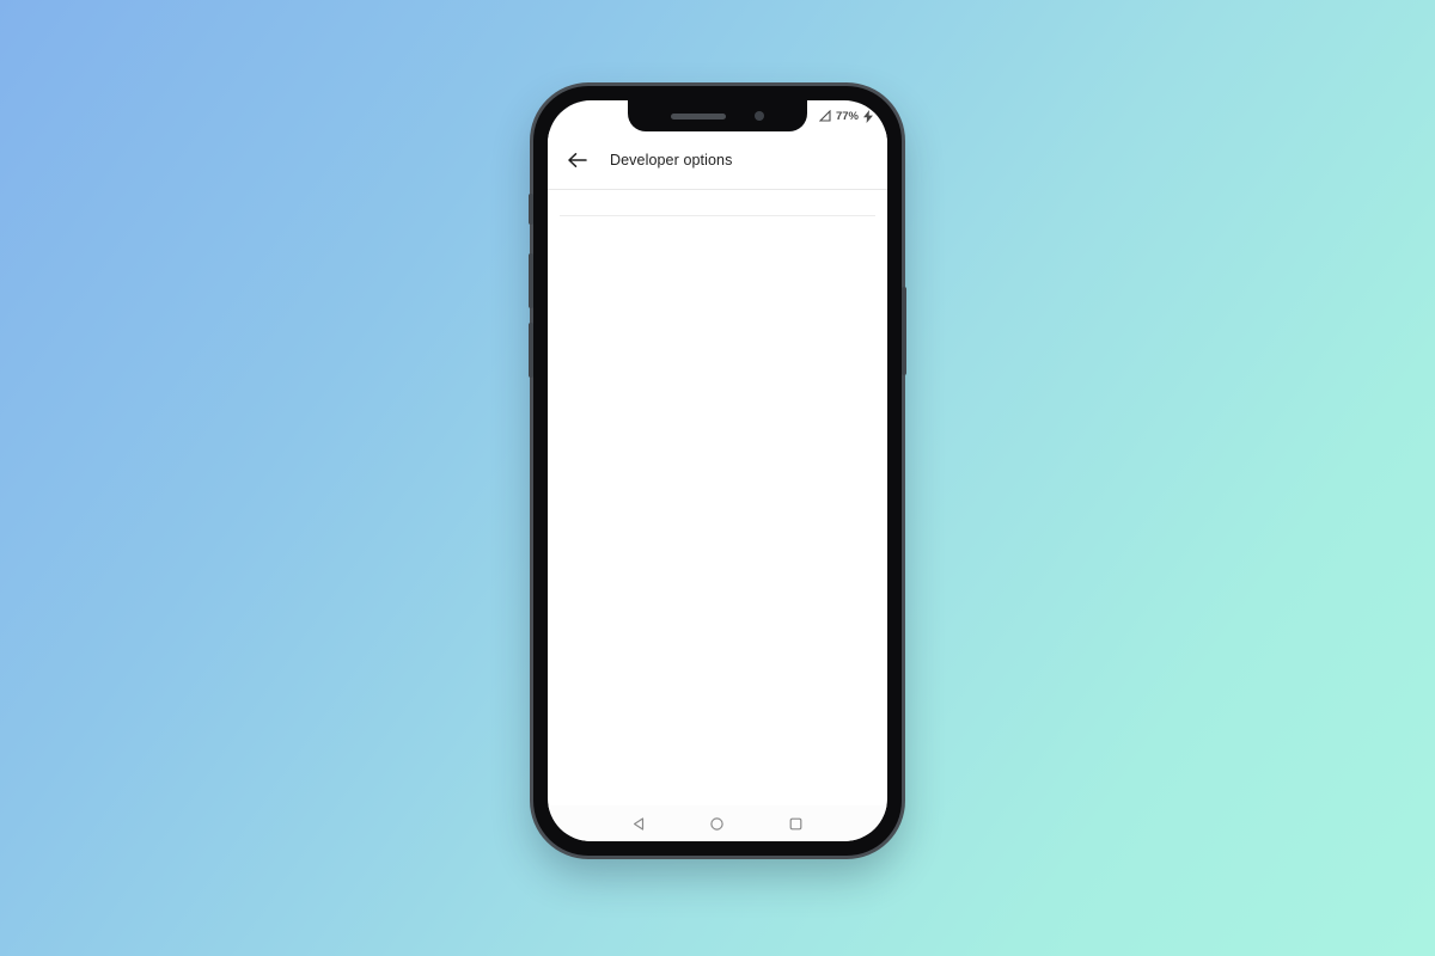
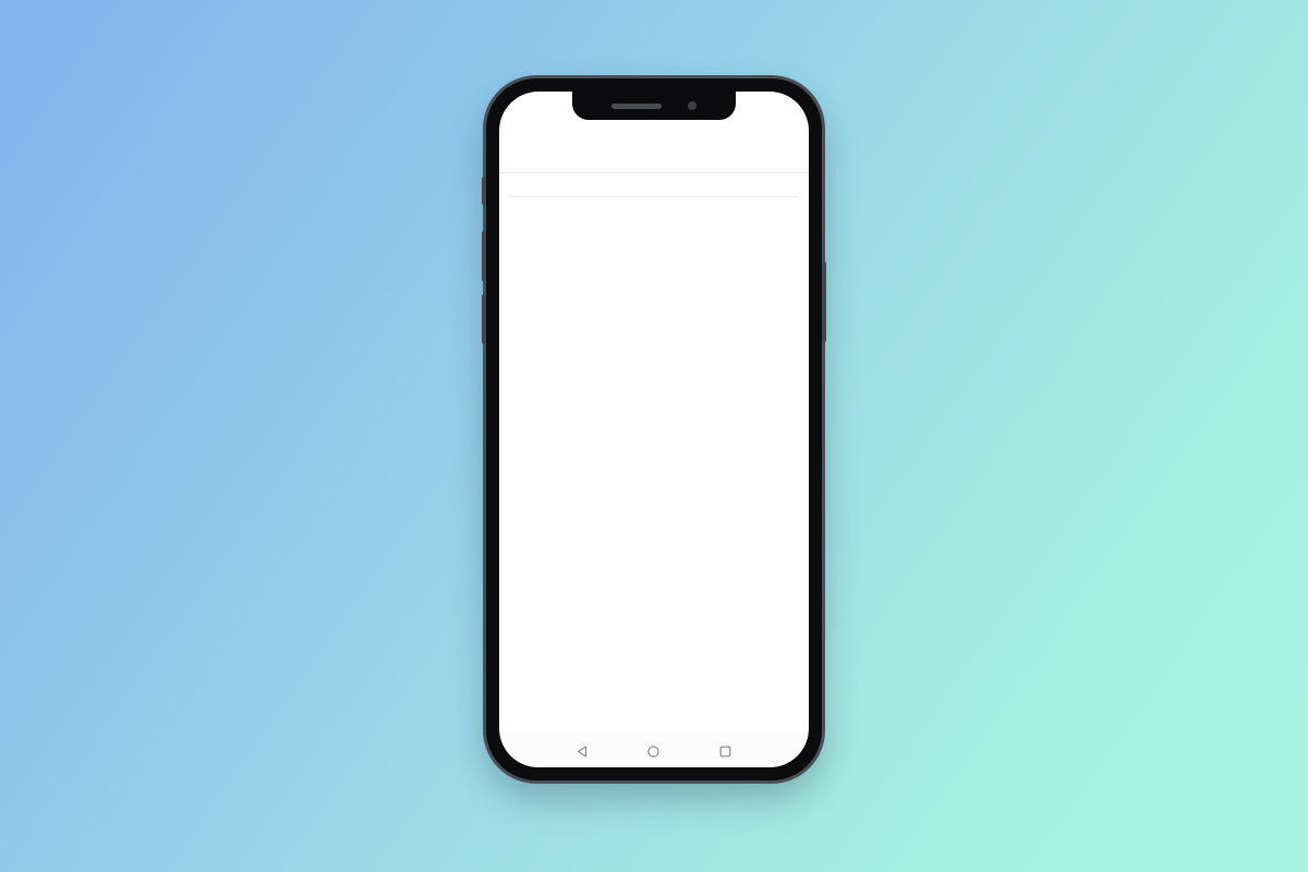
- 77%
- Developer options
